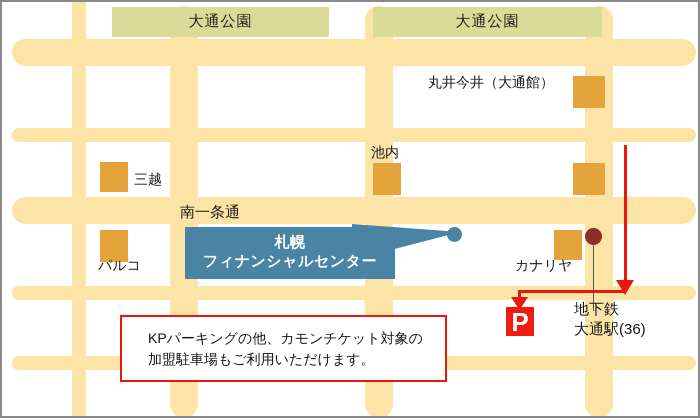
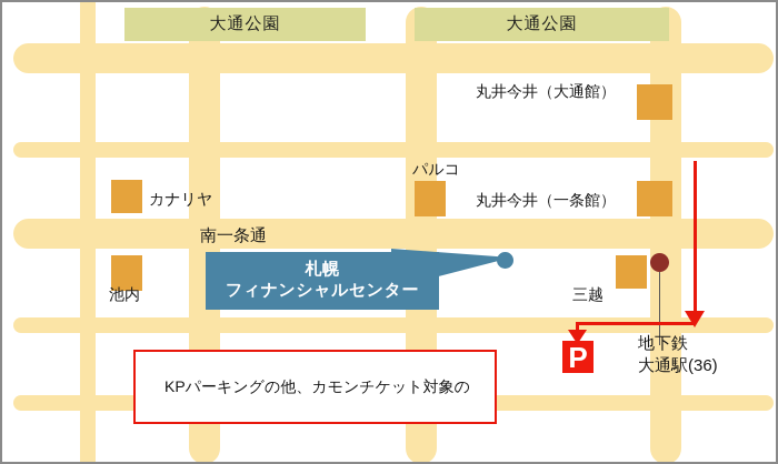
  大通公園
  大通公園
  丸井今井（大通館）
- 池内
+ パルコ
+ 丸井今井（一条館）
- 三越
+ カナリヤ
- パルコ
+ 池内
- カナリヤ
+ 三越
  南一条通
  札幌
  フィナンシャルセンター
  地下鉄
  大通駅(36)
  P
  KPパーキングの他、カモンチケット対象の
- 加盟駐車場もご利用いただけます。
